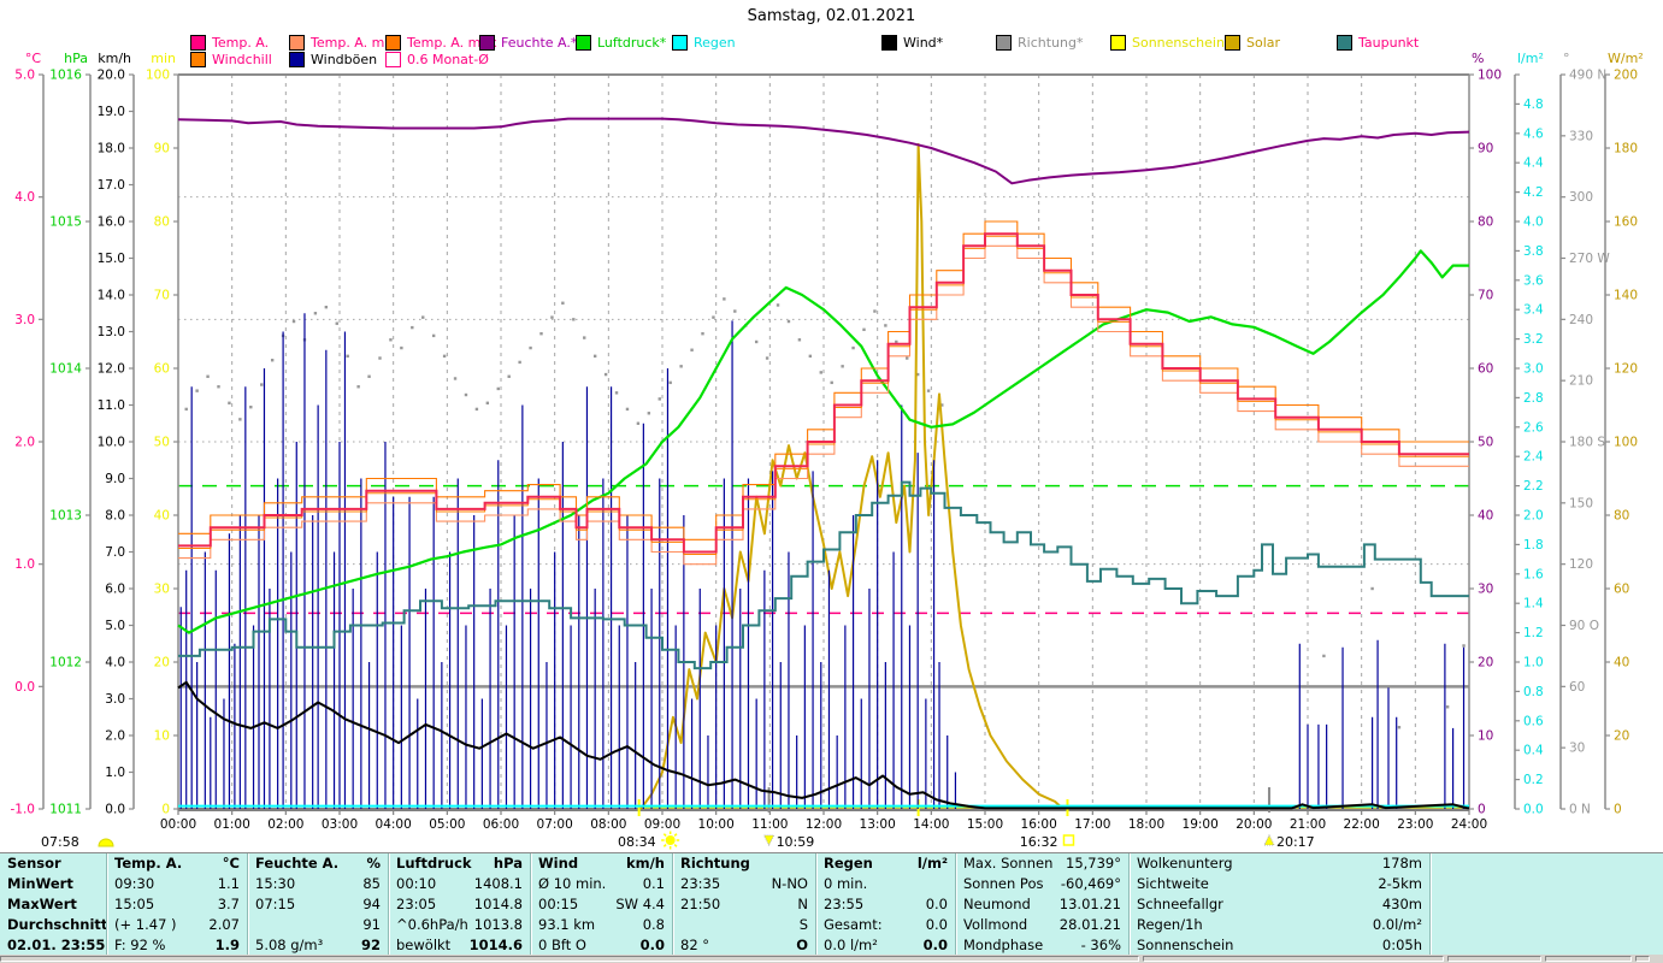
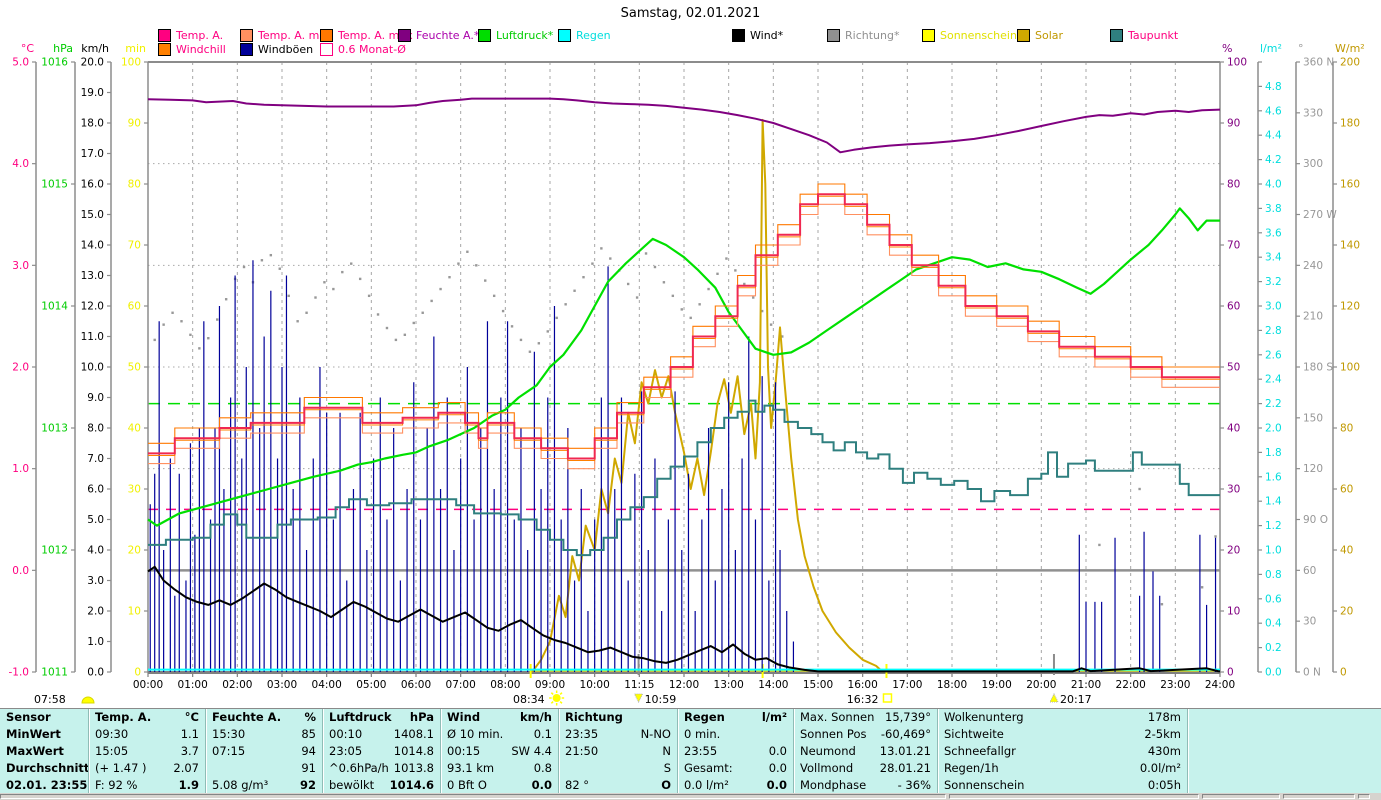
  Samstag, 02.01.2021
  °C
  -1.0
  0.0
  1.0
  2.0
  3.0
  4.0
  5.0
  hPa
  1011
  1012
  1013
  1014
  1015
  1016
  km/h
  0.0
  1.0
  2.0
  3.0
  4.0
  5.0
  6.0
  7.0
  8.0
  9.0
  10.0
  11.0
  12.0
  13.0
  14.0
  15.0
  16.0
  17.0
  18.0
  19.0
  20.0
  min
  0
  10
  20
  30
  40
  50
  60
  70
  80
  90
  100
  %
  0
  10
  20
  30
  40
  50
  60
  70
  80
  90
  100
  l/m²
  0.0
  0.2
  0.4
  0.6
  0.8
  1.0
  1.2
  1.4
  1.6
  1.8
  2.0
  2.2
  2.4
  2.6
  2.8
  3.0
  3.2
  3.4
  3.6
  3.8
  4.0
  4.2
  4.4
  4.6
  4.8
  °
  0 N
  30
  60
  90 O
  120
  150
  180 S
  210
  240
  270 W
  300
  330
- 490 N
+ 360 N
  W/m²
  0
  20
  40
  60
  80
  100
  120
  140
  160
  180
  200
  00:00
  01:00
  02:00
  03:00
  04:00
  05:00
  06:00
  07:00
  08:00
  09:00
  10:00
- 11:00
+ 11:15
  12:00
  13:00
  14:00
  15:00
  16:00
  17:00
  18:00
  19:00
  20:00
  21:00
  22:00
  23:00
  24:00
  07:58
  08:34
  10:59
  16:32
  20:17
  Temp. A.
  Temp. A. m
  Temp. A. m
  Feuchte A.*
  Luftdruck*
  Regen
  Wind*
  Richtung*
  Sonnenschein
  Solar
  Taupunkt
  Windchill
  Windböen
  0.6 Monat-Ø
  Sensor
  MinWert
  MaxWert
  Durchschnitt
  02.01. 23:55
  Temp. A.
  °C
  09:30
  1.1
  15:05
  3.7
  (+ 1.47 )
  2.07
  F: 92 %
  1.9
  Feuchte A.
  %
  15:30
  85
  07:15
  94
  91
  5.08 g/m³
  92
  Luftdruck
  hPa
  00:10
  1408.1
  23:05
  1014.8
  ^0.6hPa/h
  1013.8
  bewölkt
  1014.6
  Wind
  km/h
  Ø 10 min.
  0.1
  00:15
  SW 4.4
  93.1 km
  0.8
  0 Bft O
  0.0
  Richtung
  23:35
  N-NO
  21:50
  N
  S
  82 °
  O
  Regen
  l/m²
  0 min.
  23:55
  0.0
  Gesamt:
  0.0
  0.0 l/m²
  0.0
  Max. Sonnen
  15,739°
  Sonnen Pos
  -60,469°
  Neumond
  13.01.21
  Vollmond
  28.01.21
  Mondphase
  - 36%
  Wolkenunterg
  178m
  Sichtweite
  2-5km
  Schneefallgr
  430m
  Regen/1h
  0.0l/m²
  Sonnenschein
  0:05h
